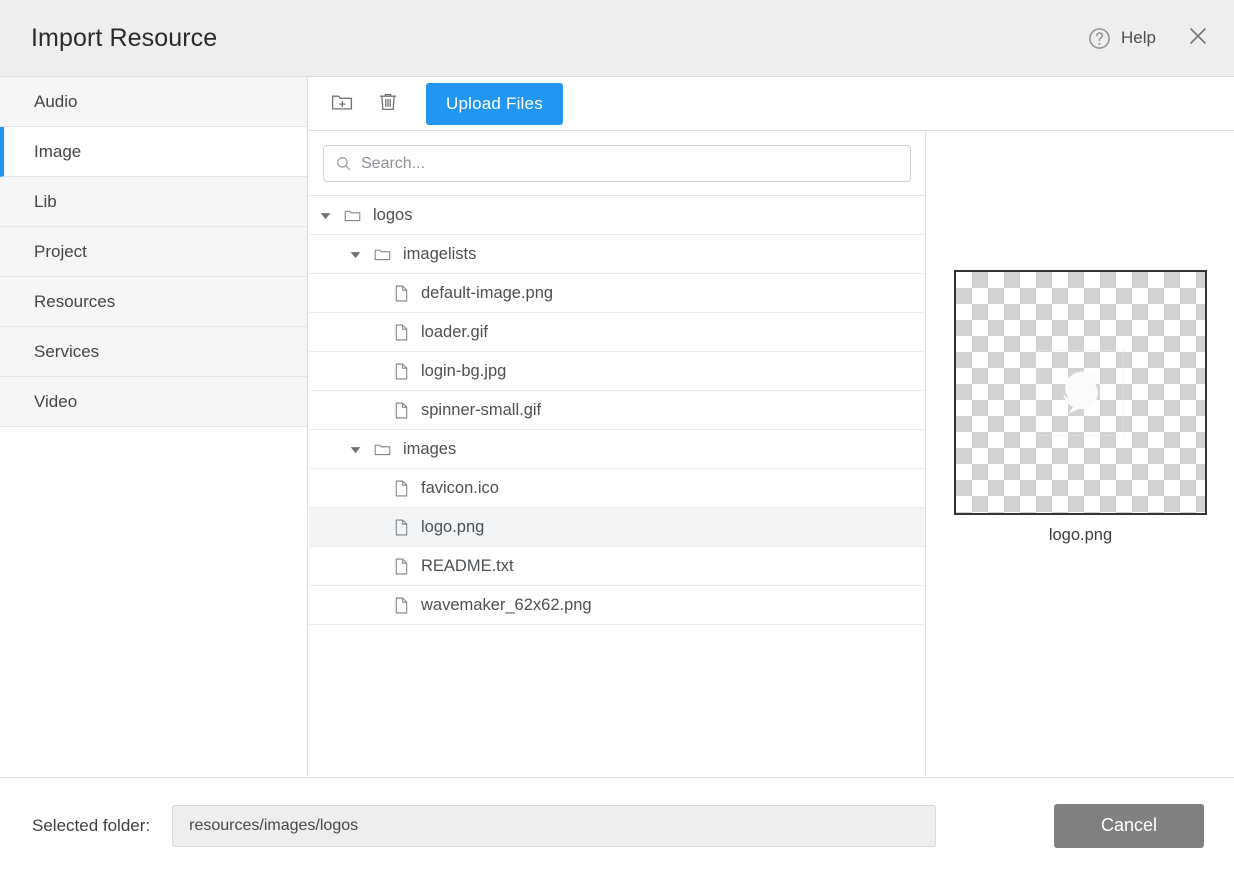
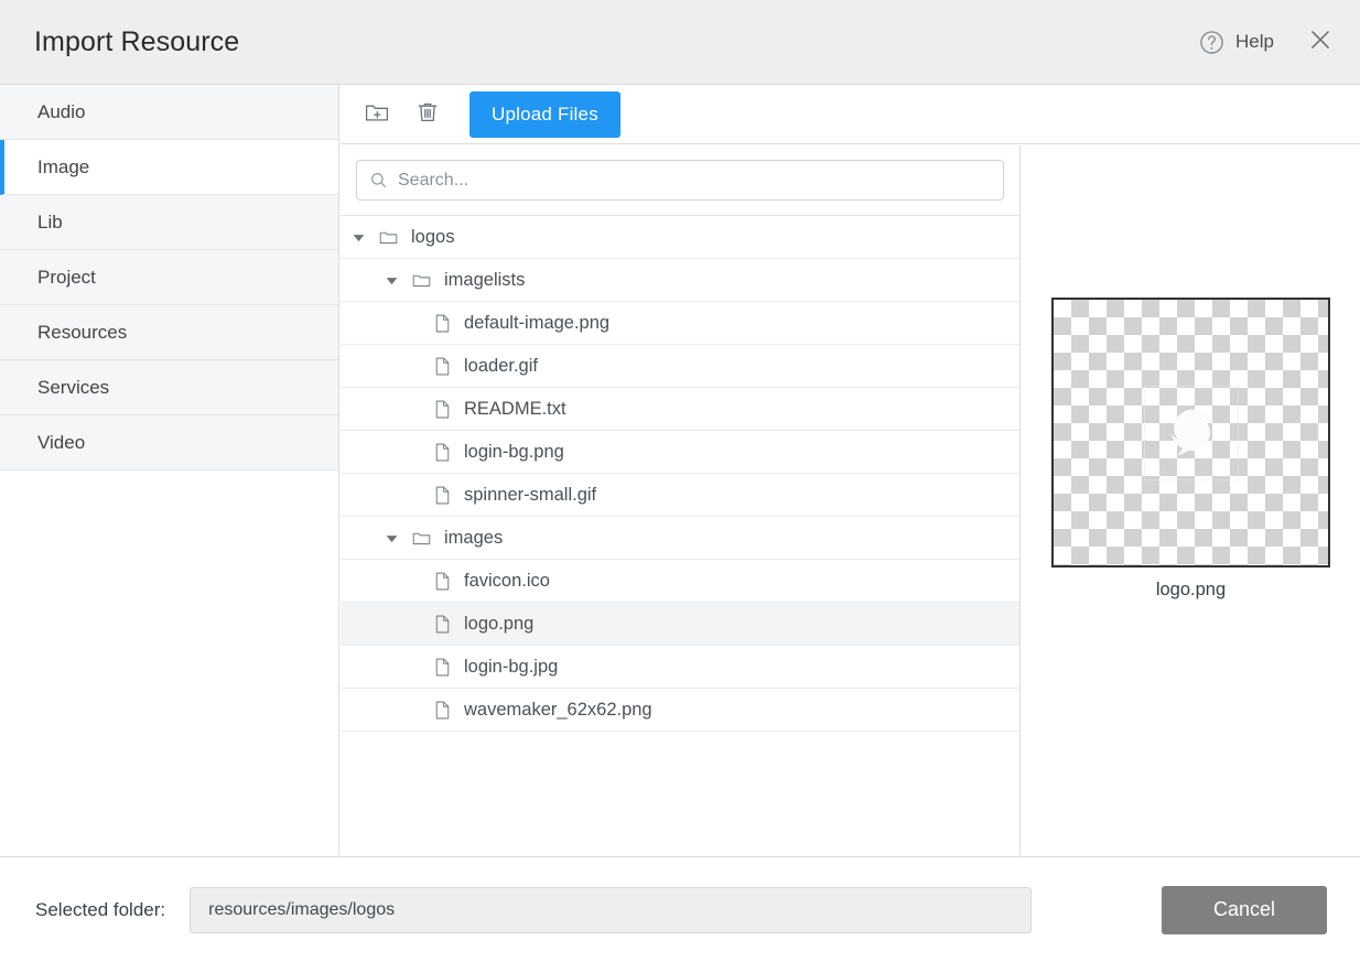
  Import Resource
  Help
  Audio
  Image
  Lib
  Project
  Resources
  Services
  Video
  Upload Files
  Search...
  logos
  imagelists
  default-image.png
  loader.gif
- login-bg.jpg
+ README.txt
+ login-bg.png
  spinner-small.gif
  images
  favicon.ico
  logo.png
- README.txt
+ login-bg.jpg
  wavemaker_62x62.png
  logo.png
  Selected folder:
  resources/images/logos
  Cancel
